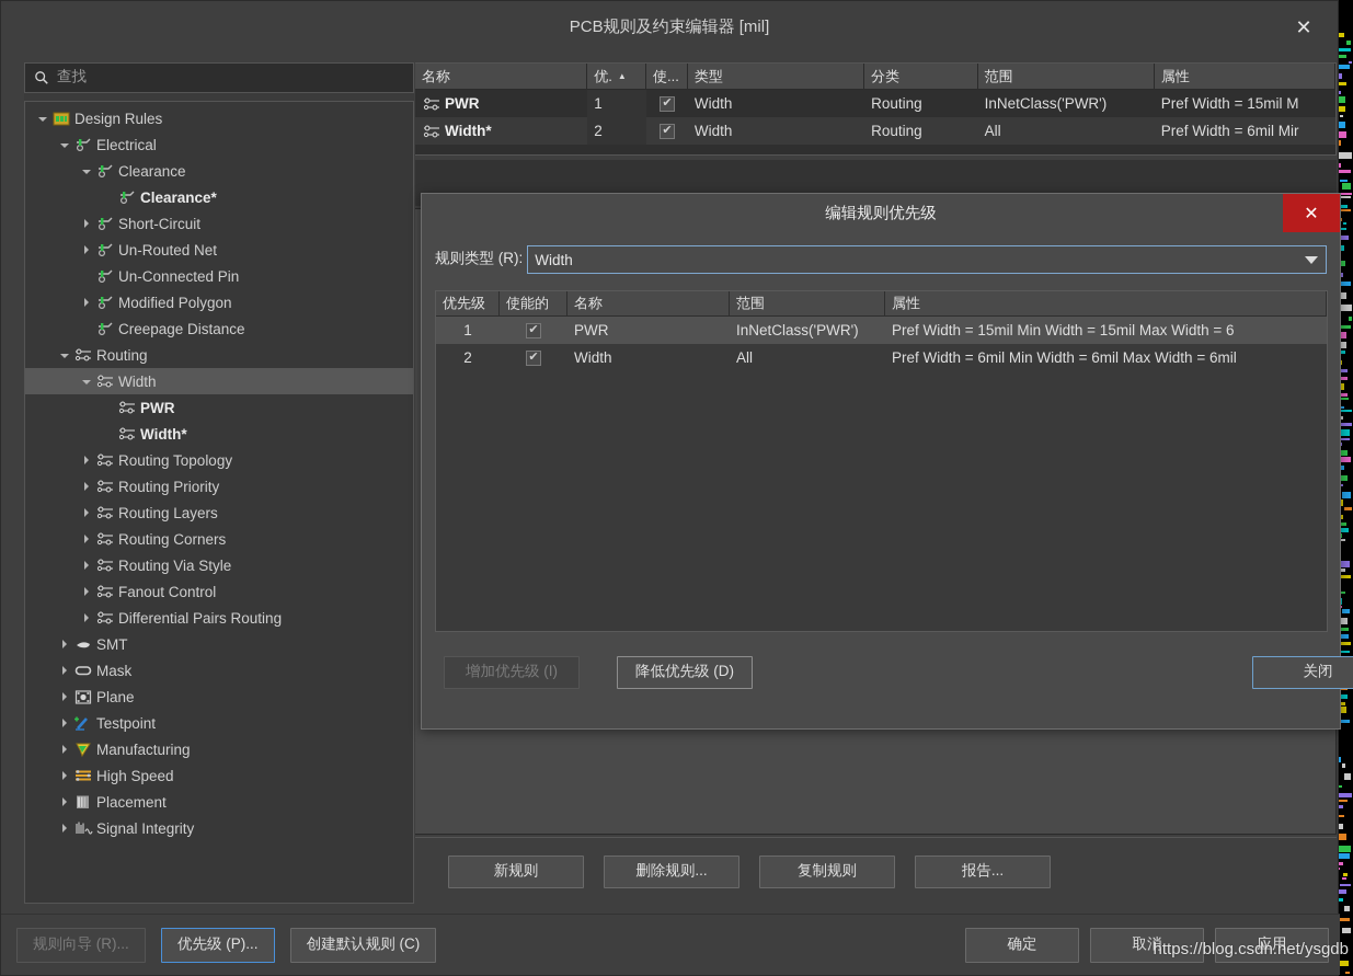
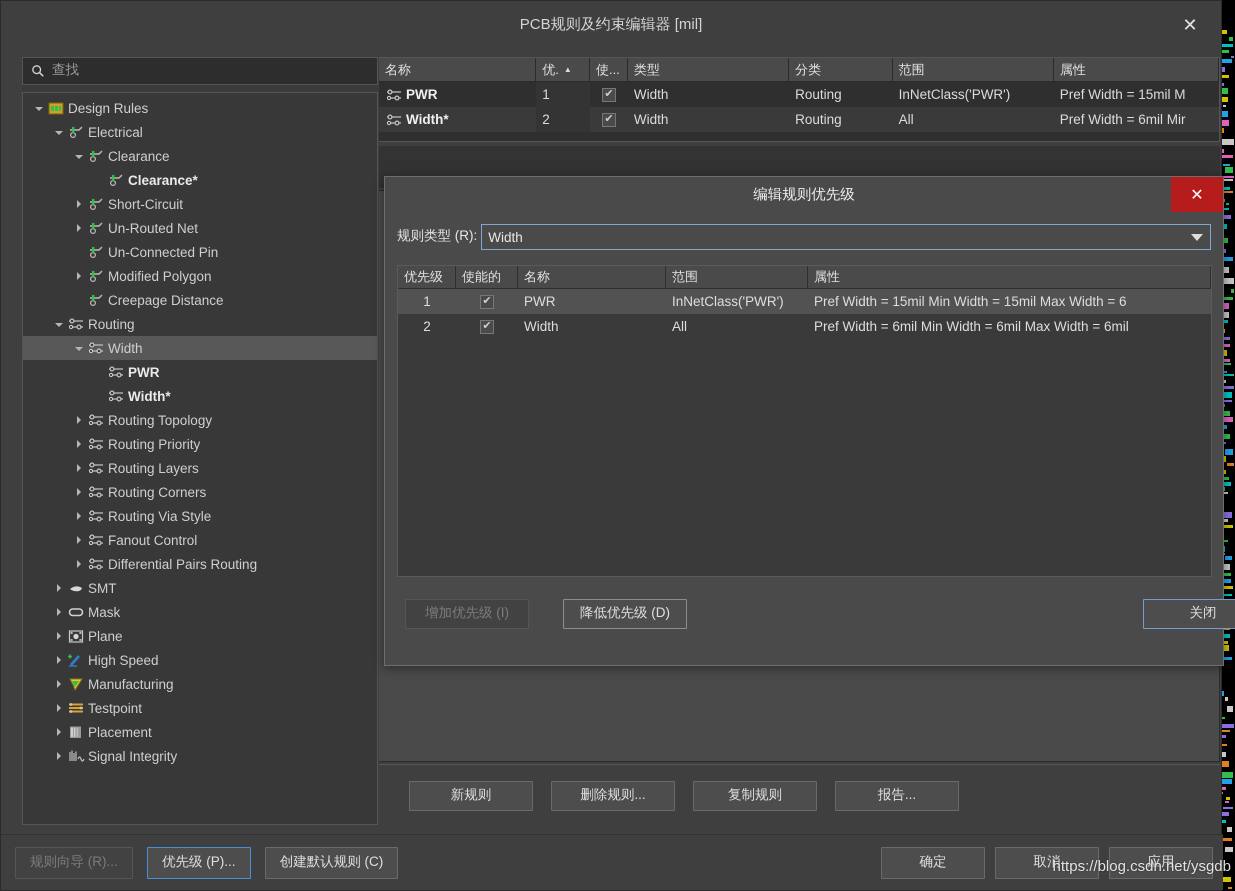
  PCB规则及约束编辑器 [mil]
  ✕
  查找
  Design Rules
  Electrical
  Clearance
  Clearance*
  Short-Circuit
  Un-Routed Net
  Un-Connected Pin
  Modified Polygon
  Creepage Distance
  Routing
  Width
  PWR
  Width*
  Routing Topology
  Routing Priority
  Routing Layers
  Routing Corners
  Routing Via Style
  Fanout Control
  Differential Pairs Routing
  SMT
  Mask
  Plane
- Testpoint
+ High Speed
  Manufacturing
- High Speed
+ Testpoint
  Placement
  Signal Integrity
  名称
  优.
  ▲
  使...
  类型
  分类
  范围
  属性
  PWR
  1
  ✔
  Width
  Routing
  InNetClass('PWR')
  Pref Width = 15mil M
  Width*
  2
  ✔
  Width
  Routing
  All
  Pref Width = 6mil Mir
  新规则
  删除规则...
  复制规则
  报告...
  规则向导 (R)...
  优先级 (P)...
  创建默认规则 (C)
  确定
  取消
  应用
  编辑规则优先级
  ✕
  规则类型 (R):
  Width
  优先级
  使能的
  名称
  范围
  属性
  1
  ✔
  PWR
  InNetClass('PWR')
  Pref Width = 15mil Min Width = 15mil Max Width = 6
  2
  ✔
  Width
  All
  Pref Width = 6mil Min Width = 6mil Max Width = 6mil
  增加优先级 (I)
  降低优先级 (D)
  关闭
  https://blog.csdn.net/ysgdb
